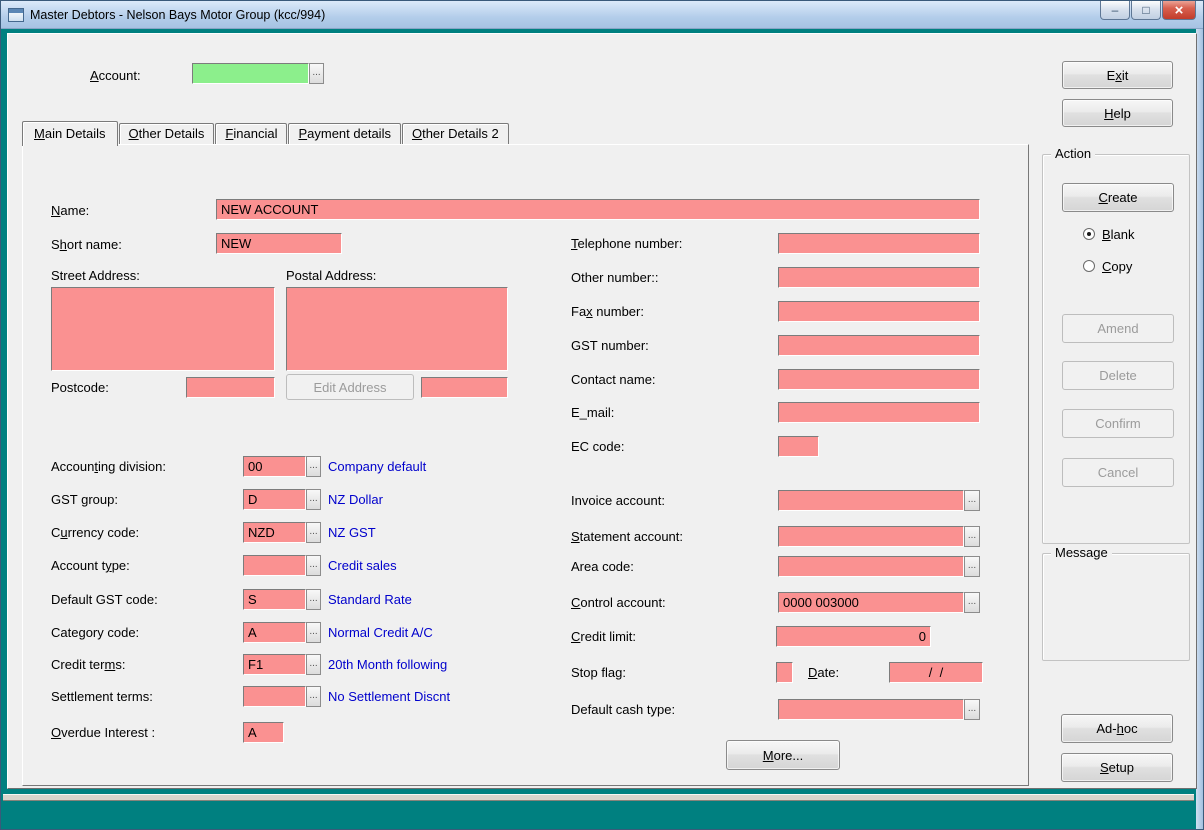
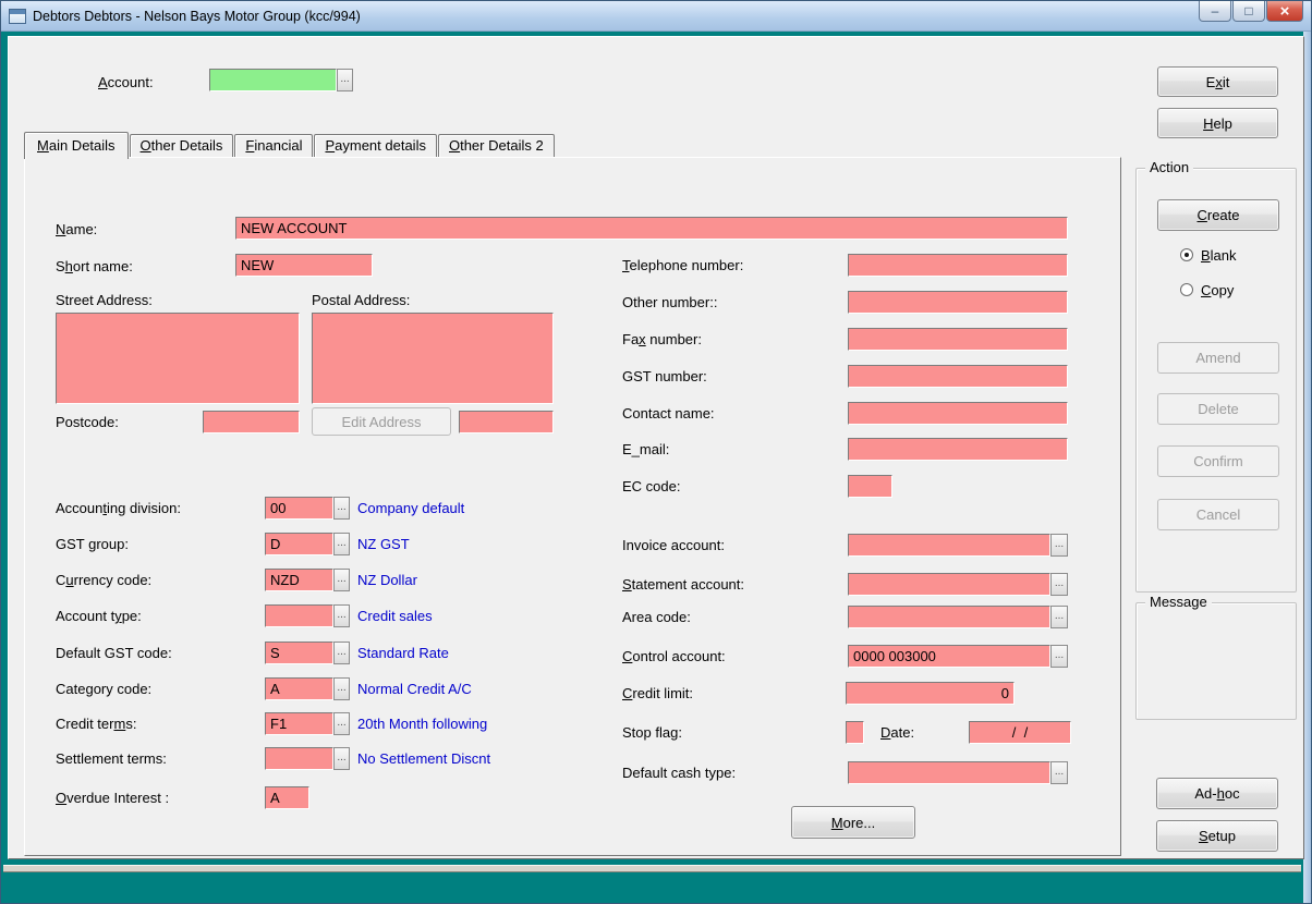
- Master Debtors - Nelson Bays Motor Group (kcc/994)
+ Debtors Debtors - Nelson Bays Motor Group (kcc/994)
  –
  □
  ×
  Account:
  ...
  E
  x
  it
  H
  elp
  Main Details
  Other Details
  Financial
  Payment details
  Other Details 2
  Name:
  NEW ACCOUNT
  Short name:
  NEW
  Street Address:
  Postal Address:
  Postcode:
  Edit Address
  Accounting division:
  00
  ...
  Company default
  GST group:
  D
  ...
- NZ Dollar
+ NZ GST
  Currency code:
  NZD
  ...
- NZ GST
+ NZ Dollar
  Account type:
  ...
  Credit sales
  Default GST code:
  S
  ...
  Standard Rate
  Category code:
  A
  ...
  Normal Credit A/C
  Credit terms:
  F1
  ...
  20th Month following
  Settlement terms:
  ...
  No Settlement Discnt
  Overdue Interest :
  A
  Telephone number:
  Other number::
  Fax number:
  GST number:
  Contact name:
  E_mail:
  EC code:
  Invoice account:
  ...
  Statement account:
  ...
  Area code:
  ...
  Control account:
  0000 003000
  ...
  Credit limit:
  0
  Stop flag:
  Date:
  / /
  Default cash type:
  ...
  M
  ore...
  Action
  C
  reate
  Blank
  Copy
  Amend
  Delete
  Confirm
  Cancel
  Message
  Ad-
  h
  oc
  S
  etup
